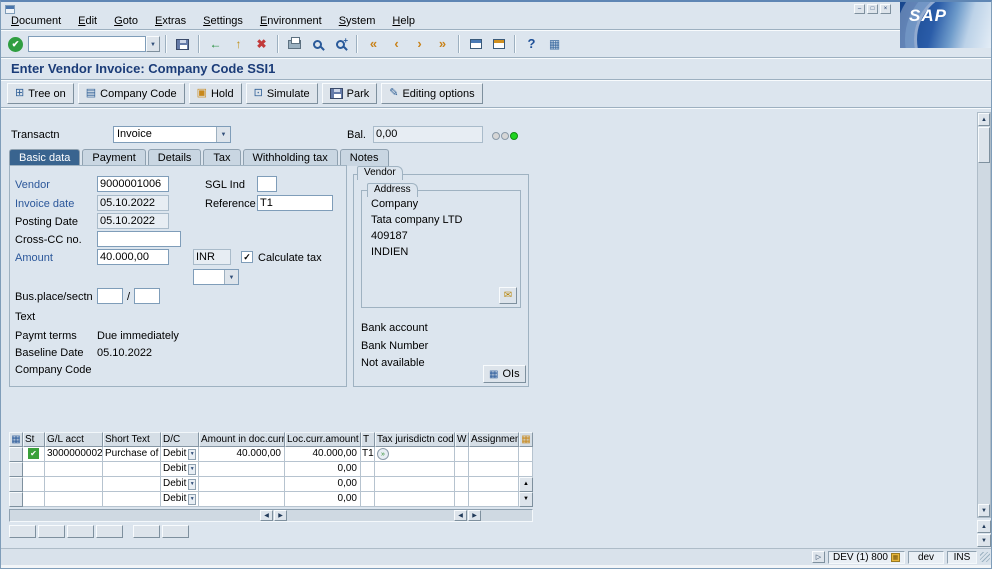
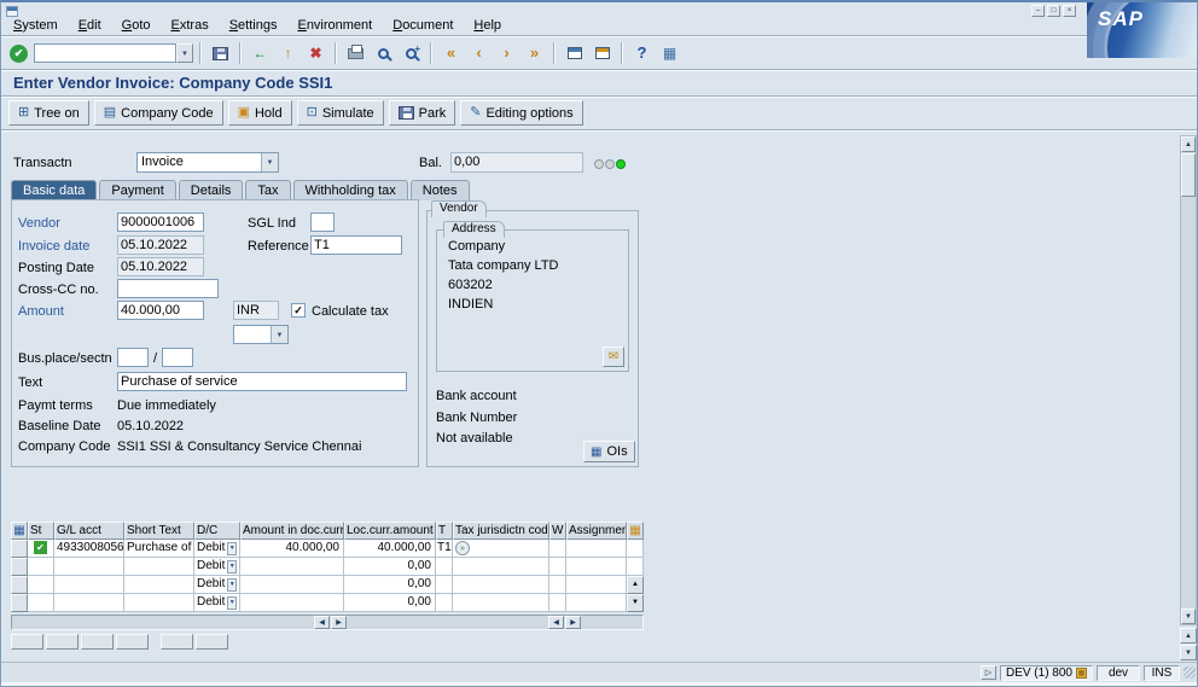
- Document
+ System
  Edit
  Goto
  Extras
  Settings
  Environment
- System
+ Document
  Help
  ✔
  ←
  ↑
  ✖
  «
  ‹
  ›
  »
  ?
  ▦
  SAP
  Enter Vendor Invoice: Company Code SSI1
  ⊞
  Tree on
  ▤
  Company Code
  ▣
  Hold
  ⊡
  Simulate
  Park
  ✎
  Editing options
  Transactn
  Invoice
  Bal.
  0,00
  Basic data
  Payment
  Details
  Tax
  Withholding tax
  Notes
  Vendor
  9000001006
  SGL Ind
  Invoice date
  05.10.2022
  Reference
  T1
  Posting Date
  05.10.2022
  Cross-CC no.
  Amount
  40.000,00
  INR
  ✓
  Calculate tax
  Bus.place/sectn
  /
  Text
+ Purchase of service
  Paymt terms
  Due immediately
  Baseline Date
  05.10.2022
  Company Code
+ SSI1 SSI & Consultancy Service Chennai
  Vendor
  Address
  Company
  Tata company LTD
- 409187
+ 603202
  INDIEN
  ✉
  Bank account
  Bank Number
  Not available
  ▦
  OIs
  ▦
  St
  G/L acct
  Short Text
  D/C
  Amount in doc.curr
  Loc.curr.amount
  T
  Tax jurisdictn cod
  W
  Assignmen
  ▦
  ✔
- 3000000002
+ 4933008056
  Purchase of
  Debit
  40.000,00
  40.000,00
  T1
  Debit
  0,00
  Debit
  0,00
  Debit
  0,00
  DEV (1) 800
  dev
  INS
